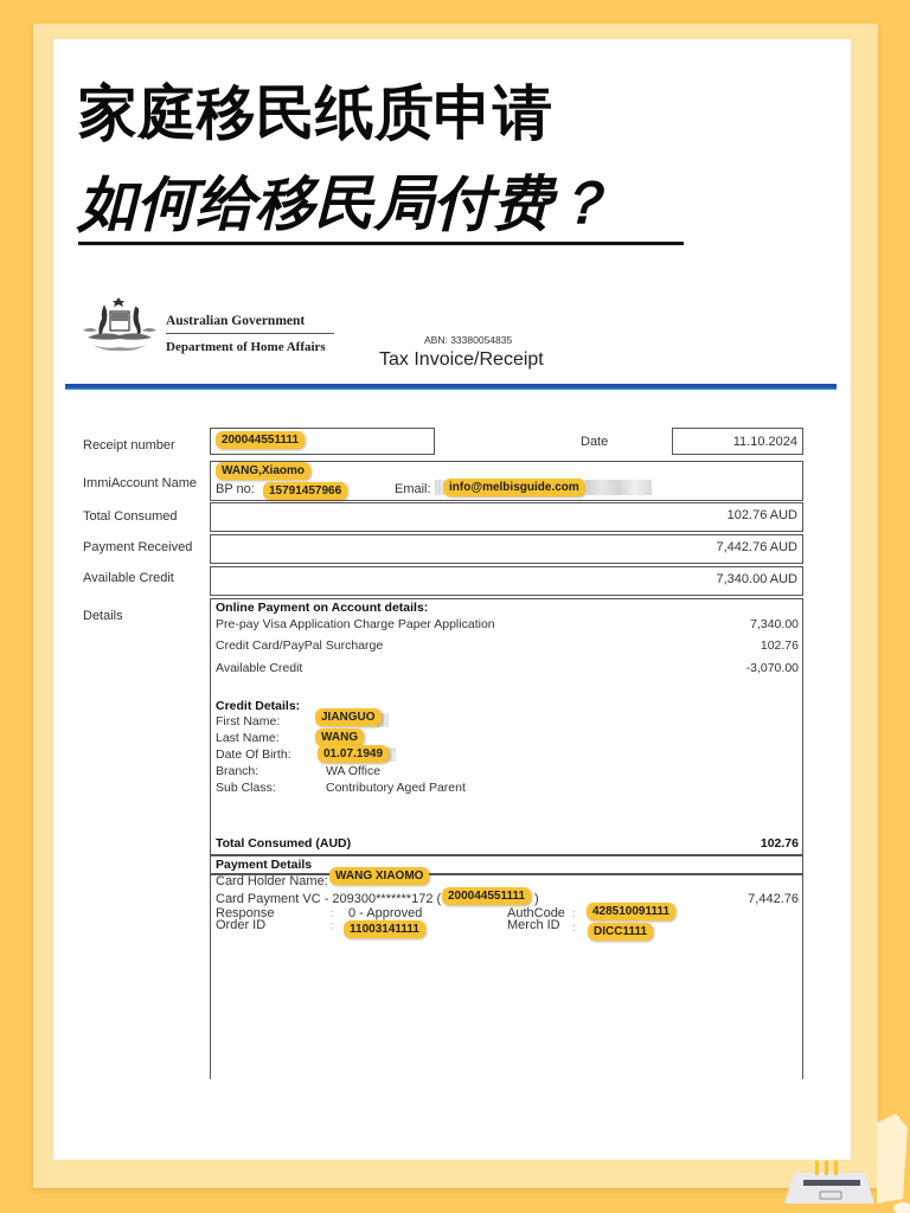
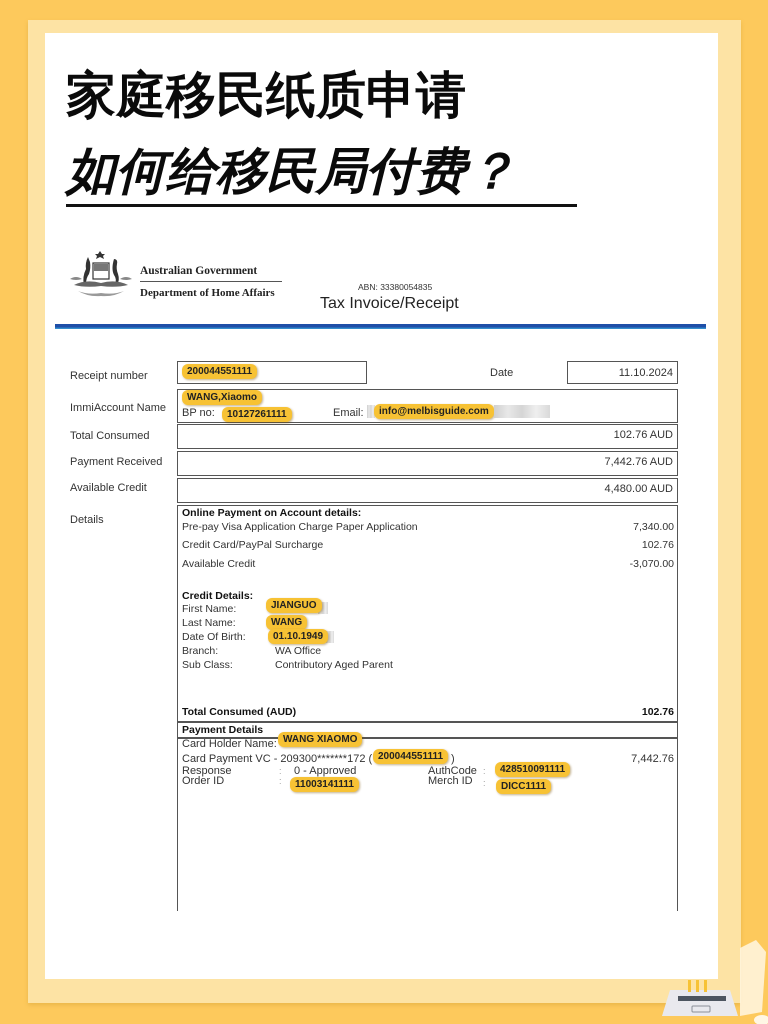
  家庭移民纸质申请
  如何给移民局付费？
  Australian Government
  Department of Home Affairs
  ABN: 33380054835
  Tax Invoice/Receipt
  Receipt number
  200044551111
  Date
  11.10.2024
  ImmiAccount Name
  WANG,Xiaomo
  BP no:
- 15791457966
+ 10127261111
  Email:
  info@melbisguide.com
  Total Consumed
  102.76 AUD
  Payment Received
  7,442.76 AUD
  Available Credit
- 7,340.00 AUD
+ 4,480.00 AUD
  Details
  Online Payment on Account details:
  Pre-pay Visa Application Charge Paper Application
  7,340.00
  Credit Card/PayPal Surcharge
  102.76
  Available Credit
  -3,070.00
  Credit Details:
  First Name:
  JIANGUO
  Last Name:
  WANG
  Date Of Birth:
- 01.07.1949
+ 01.10.1949
  Branch:
  WA Office
  Sub Class:
  Contributory Aged Parent
  Total Consumed (AUD)
  102.76
  Payment Details
  Card Holder Name:
  WANG XIAOMO
  Card Payment VC - 209300*******172 (
  200044551111
  )
  7,442.76
  Response
  Order ID
  :
  :
  0 - Approved
  11003141111
  AuthCode
  Merch ID
  :
  :
  428510091111
  DICC1111
